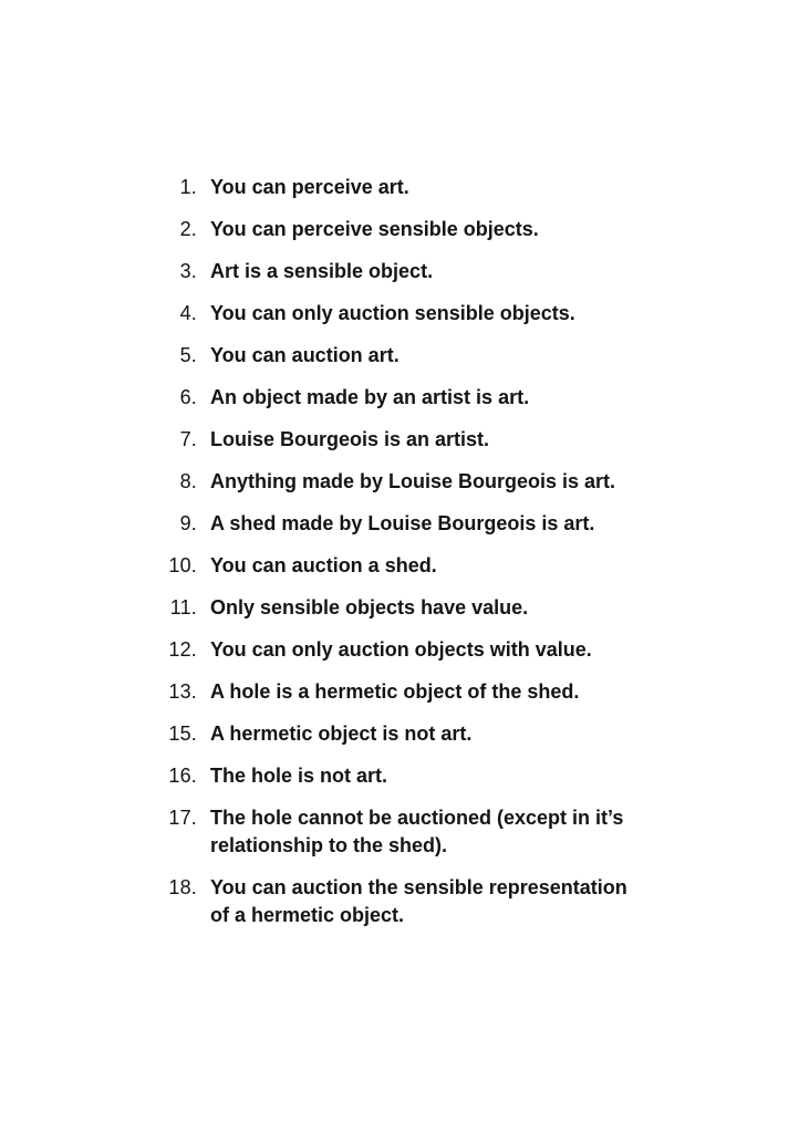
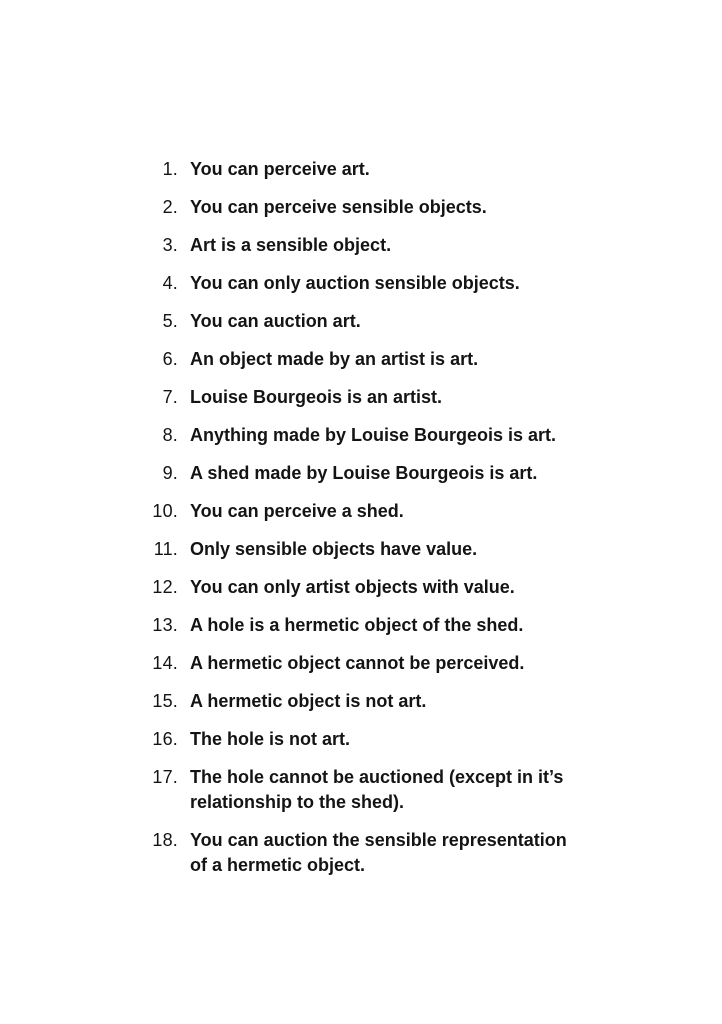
  1.
  You can perceive art.
  2.
  You can perceive sensible objects.
  3.
  Art is a sensible object.
  4.
  You can only auction sensible objects.
  5.
  You can auction art.
  6.
  An object made by an artist is art.
  7.
  Louise Bourgeois is an artist.
  8.
  Anything made by Louise Bourgeois is art.
  9.
  A shed made by Louise Bourgeois is art.
  10.
- You can auction a shed.
+ You can perceive a shed.
  11.
  Only sensible objects have value.
  12.
- You can only auction objects with value.
+ You can only artist objects with value.
  13.
  A hole is a hermetic object of the shed.
+ 14.
+ A hermetic object cannot be perceived.
  15.
  A hermetic object is not art.
  16.
  The hole is not art.
  17.
  The hole cannot be auctioned (except in it’s
  relationship to the shed).
  18.
  You can auction the sensible representation
  of a hermetic object.
